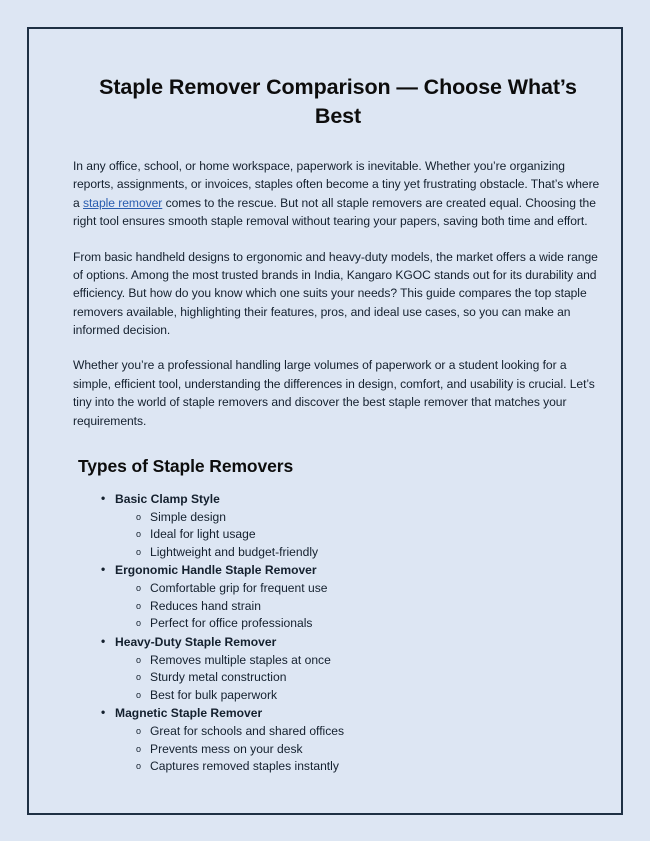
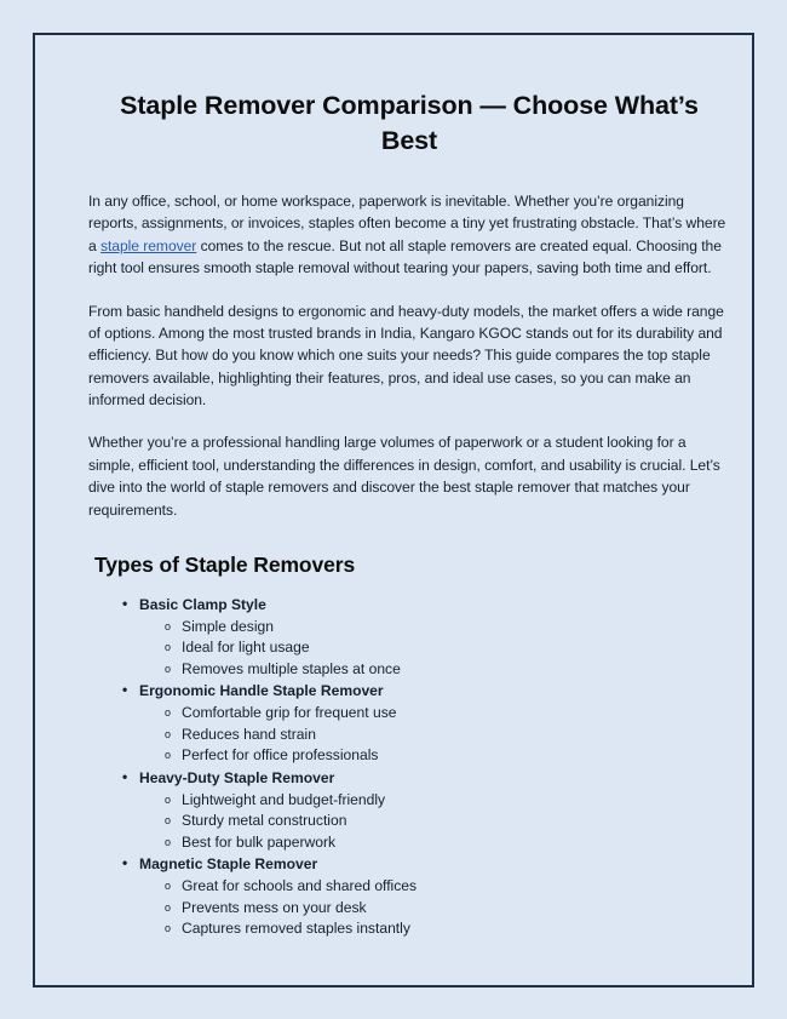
  Staple Remover Comparison — Choose What’s Best
  In any office, school, or home workspace, paperwork is inevitable. Whether you’re organizing reports, assignments, or invoices, staples often become a tiny yet frustrating obstacle. That’s where a staple remover comes to the rescue. But not all staple removers are created equal. Choosing the right tool ensures smooth staple removal without tearing your papers, saving both time and effort.
  From basic handheld designs to ergonomic and heavy-duty models, the market offers a wide range of options. Among the most trusted brands in India, Kangaro KGOC stands out for its durability and efficiency. But how do you know which one suits your needs? This guide compares the top staple removers available, highlighting their features, pros, and ideal use cases, so you can make an informed decision.
- Whether you’re a professional handling large volumes of paperwork or a student looking for a simple, efficient tool, understanding the differences in design, comfort, and usability is crucial. Let’s tiny into the world of staple removers and discover the best staple remover that matches your requirements.
+ Whether you’re a professional handling large volumes of paperwork or a student looking for a simple, efficient tool, understanding the differences in design, comfort, and usability is crucial. Let’s dive into the world of staple removers and discover the best staple remover that matches your requirements.
  Types of Staple Removers
  •
  Basic Clamp Style
  o
  Simple design
  o
  Ideal for light usage
  o
- Lightweight and budget-friendly
+ Removes multiple staples at once
  •
  Ergonomic Handle Staple Remover
  o
  Comfortable grip for frequent use
  o
  Reduces hand strain
  o
  Perfect for office professionals
  •
  Heavy-Duty Staple Remover
  o
- Removes multiple staples at once
+ Lightweight and budget-friendly
  o
  Sturdy metal construction
  o
  Best for bulk paperwork
  •
  Magnetic Staple Remover
  o
  Great for schools and shared offices
  o
  Prevents mess on your desk
  o
  Captures removed staples instantly
